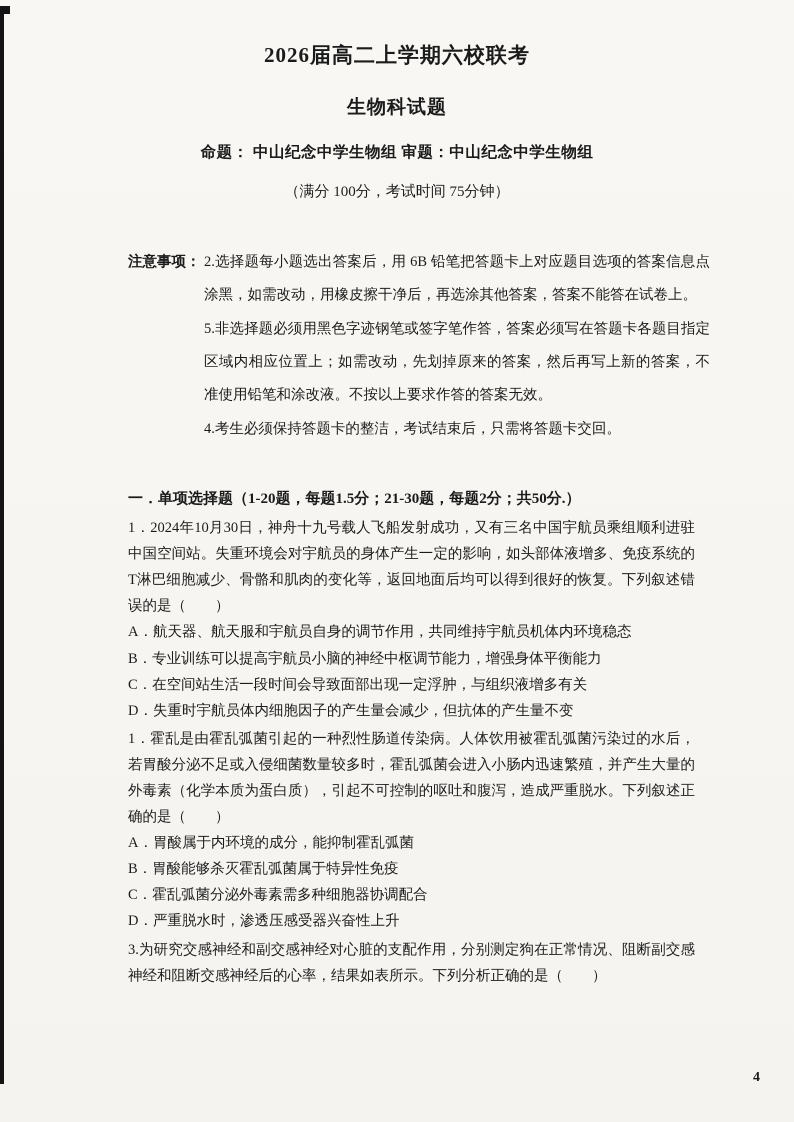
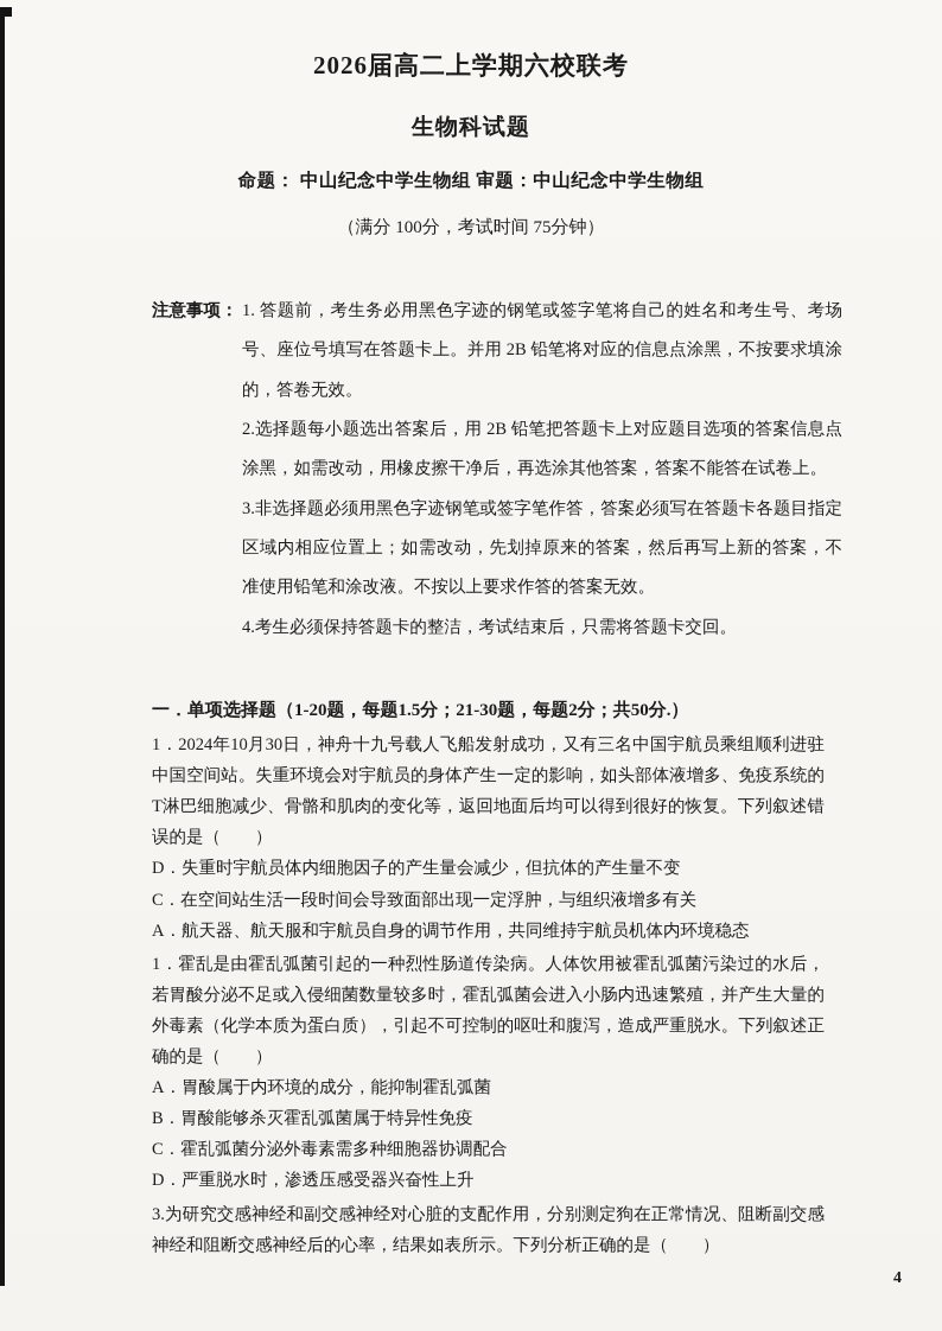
  2026届高二上学期六校联考
  生物科试题
  命题： 中山纪念中学生物组 审题：中山纪念中学生物组
  （满分 100分，考试时间 75分钟）
  注意事项：
+ 1. 答题前，考生务必用黑色字迹的钢笔或签字笔将自己的姓名和考生号、考场号、座位号填写在答题卡上。并用 2B 铅笔将对应的信息点涂黑，不按要求填涂的，答卷无效。
- 2.选择题每小题选出答案后，用 6B 铅笔把答题卡上对应题目选项的答案信息点涂黑，如需改动，用橡皮擦干净后，再选涂其他答案，答案不能答在试卷上。
+ 2.选择题每小题选出答案后，用 2B 铅笔把答题卡上对应题目选项的答案信息点涂黑，如需改动，用橡皮擦干净后，再选涂其他答案，答案不能答在试卷上。
- 5.非选择题必须用黑色字迹钢笔或签字笔作答，答案必须写在答题卡各题目指定区域内相应位置上；如需改动，先划掉原来的答案，然后再写上新的答案，不准使用铅笔和涂改液。不按以上要求作答的答案无效。
+ 3.非选择题必须用黑色字迹钢笔或签字笔作答，答案必须写在答题卡各题目指定区域内相应位置上；如需改动，先划掉原来的答案，然后再写上新的答案，不准使用铅笔和涂改液。不按以上要求作答的答案无效。
  4.考生必须保持答题卡的整洁，考试结束后，只需将答题卡交回。
  一．单项选择题（1-20题，每题1.5分；21-30题，每题2分；共50分.）
  1．2024年10月30日，神舟十九号载人飞船发射成功，又有三名中国宇航员乘组顺利进驻中国空间站。失重环境会对宇航员的身体产生一定的影响，如头部体液增多、免疫系统的T淋巴细胞减少、骨骼和肌肉的变化等，返回地面后均可以得到很好的恢复。下列叙述错误的是（ ）
- A．航天器、航天服和宇航员自身的调节作用，共同维持宇航员机体内环境稳态
+ D．失重时宇航员体内细胞因子的产生量会减少，但抗体的产生量不变
- B．专业训练可以提高宇航员小脑的神经中枢调节能力，增强身体平衡能力
  C．在空间站生活一段时间会导致面部出现一定浮肿，与组织液增多有关
- D．失重时宇航员体内细胞因子的产生量会减少，但抗体的产生量不变
+ A．航天器、航天服和宇航员自身的调节作用，共同维持宇航员机体内环境稳态
  1．霍乱是由霍乱弧菌引起的一种烈性肠道传染病。人体饮用被霍乱弧菌污染过的水后，若胃酸分泌不足或入侵细菌数量较多时，霍乱弧菌会进入小肠内迅速繁殖，并产生大量的外毒素（化学本质为蛋白质），引起不可控制的呕吐和腹泻，造成严重脱水。下列叙述正确的是（ ）
  A．胃酸属于内环境的成分，能抑制霍乱弧菌
  B．胃酸能够杀灭霍乱弧菌属于特异性免疫
  C．霍乱弧菌分泌外毒素需多种细胞器协调配合
  D．严重脱水时，渗透压感受器兴奋性上升
  3.为研究交感神经和副交感神经对心脏的支配作用，分别测定狗在正常情况、阻断副交感神经和阻断交感神经后的心率，结果如表所示。下列分析正确的是（ ）
  4
